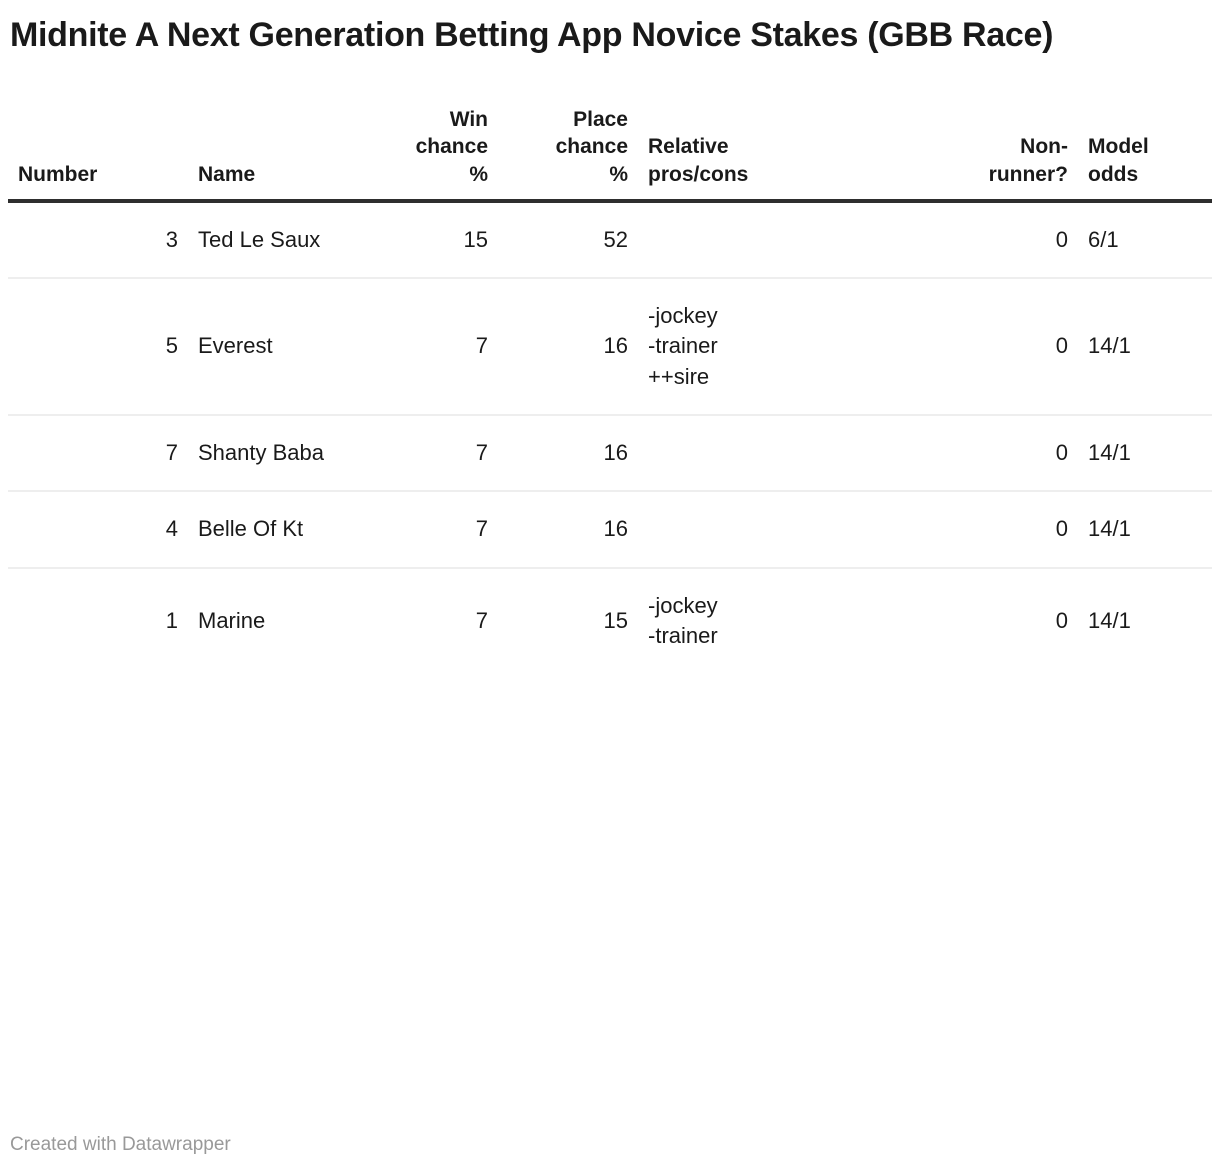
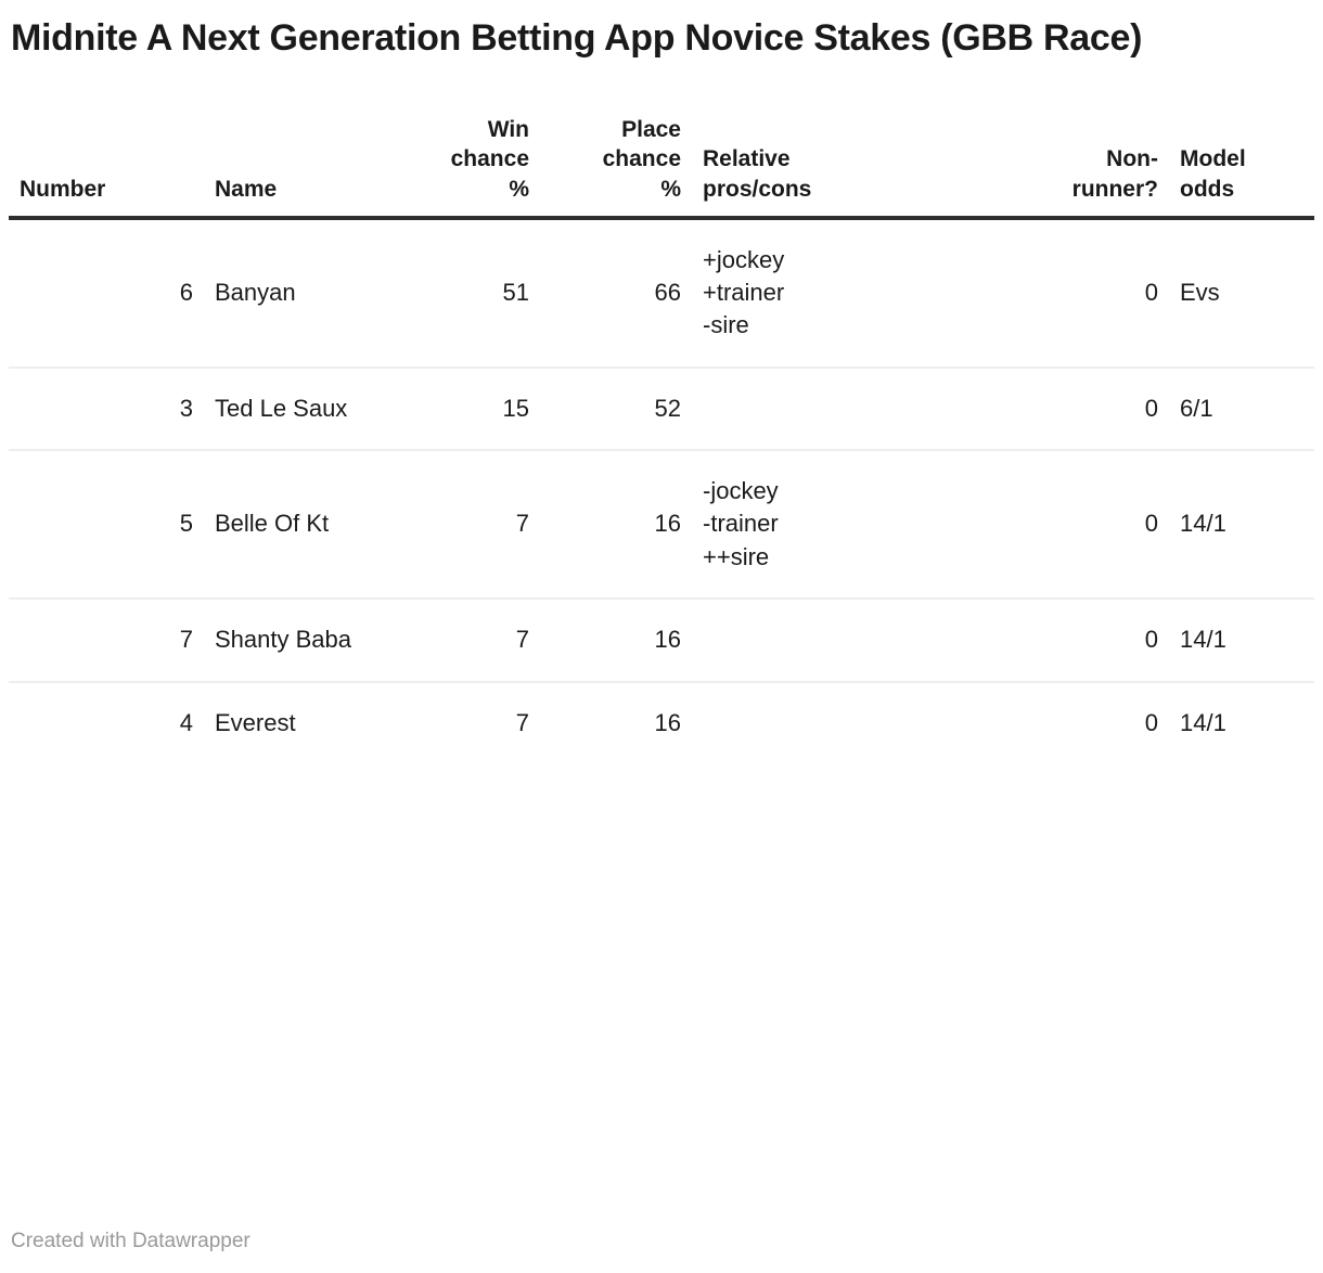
  Midnite A Next Generation Betting App Novice Stakes (GBB Race)
  Number	Name	Winchance%	Placechance%	Relativepros/cons	Non-runner?	Modelodds
+ 6	Banyan	51	66	+jockey+trainer-sire	0	Evs
  3	Ted Le Saux	15	52		0	6/1
- 5	Everest	7	16	-jockey-trainer++sire	0	14/1
+ 5	Belle Of Kt	7	16	-jockey-trainer++sire	0	14/1
  7	Shanty Baba	7	16		0	14/1
- 4	Belle Of Kt	7	16		0	14/1
+ 4	Everest	7	16		0	14/1
- 1	Marine	7	15	-jockey-trainer	0	14/1
  Created with Datawrapper
